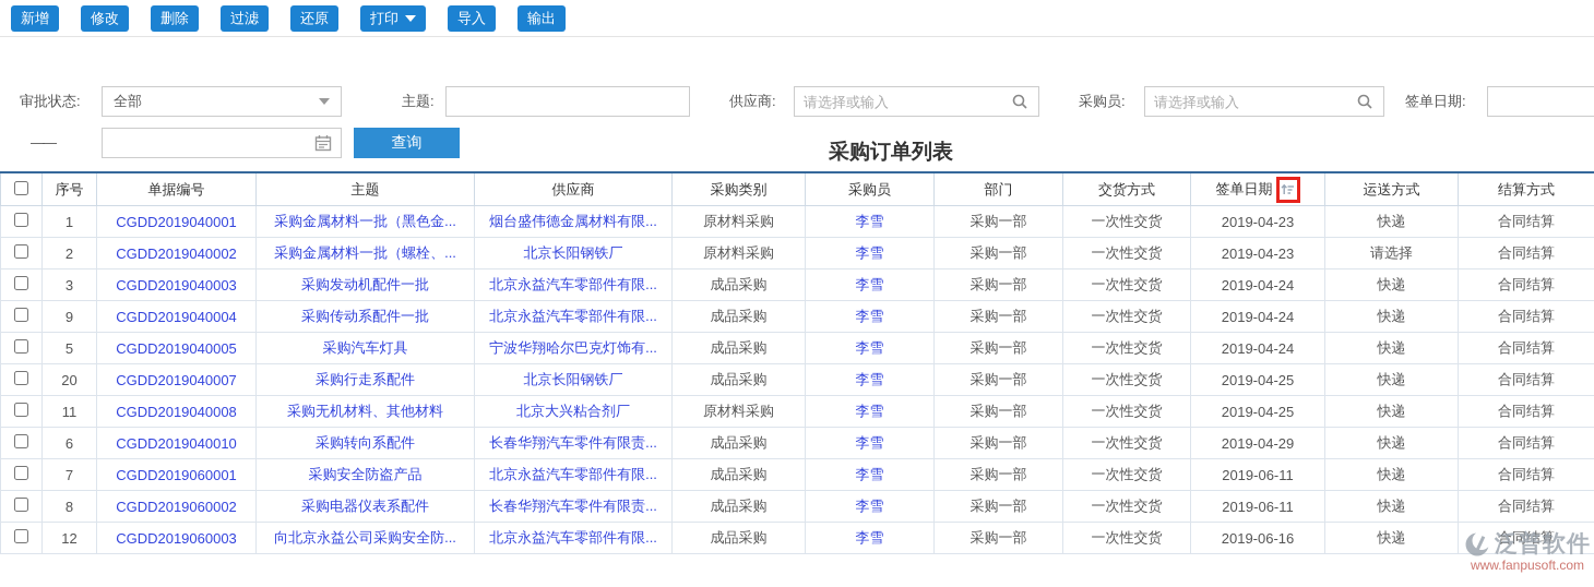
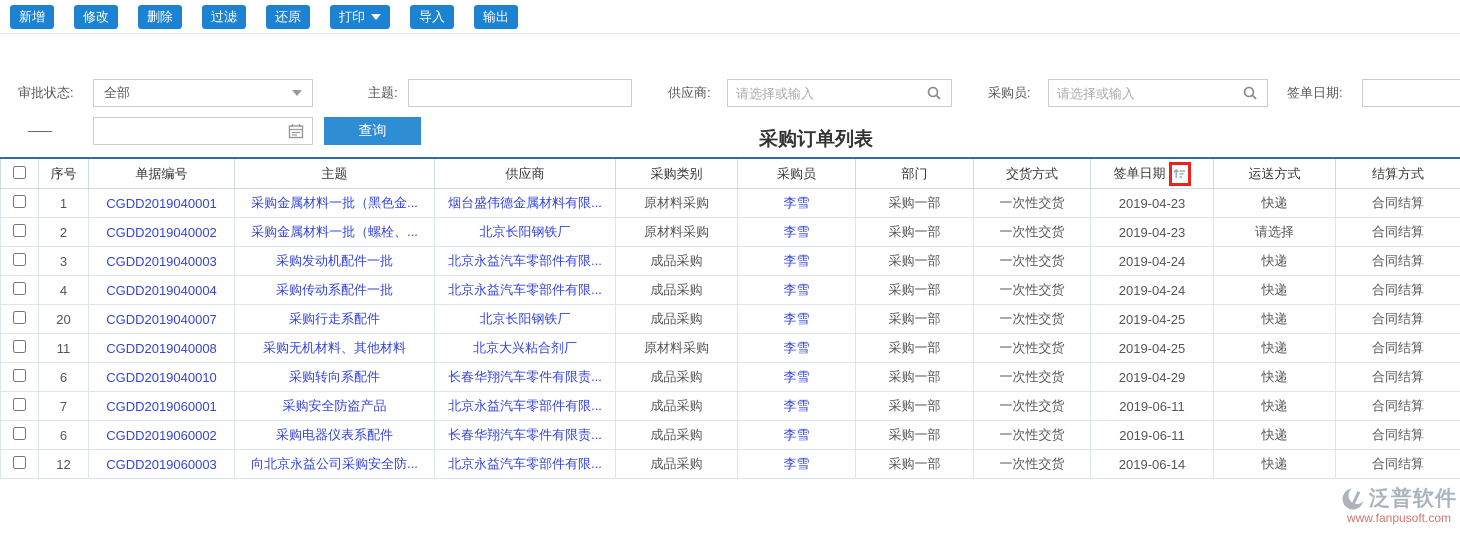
  新增
  修改
  删除
  过滤
  还原
  打印
  导入
  输出
  审批状态:
  全部
  主题:
  供应商:
  请选择或输入
  采购员:
  请选择或输入
  签单日期:
  ——
  查询
  采购订单列表
  	序号	单据编号	主题	供应商	采购类别	采购员	部门	交货方式	签单日期	运送方式	结算方式
  	1	CGDD2019040001	采购金属材料一批（黑色金...	烟台盛伟德金属材料有限...	原材料采购	李雪	采购一部	一次性交货	2019-04-23	快递	合同结算
  	2	CGDD2019040002	采购金属材料一批（螺栓、...	北京长阳钢铁厂	原材料采购	李雪	采购一部	一次性交货	2019-04-23	请选择	合同结算
  	3	CGDD2019040003	采购发动机配件一批	北京永益汽车零部件有限...	成品采购	李雪	采购一部	一次性交货	2019-04-24	快递	合同结算
- 	9	CGDD2019040004	采购传动系配件一批	北京永益汽车零部件有限...	成品采购	李雪	采购一部	一次性交货	2019-04-24	快递	合同结算
+ 	4	CGDD2019040004	采购传动系配件一批	北京永益汽车零部件有限...	成品采购	李雪	采购一部	一次性交货	2019-04-24	快递	合同结算
- 	5	CGDD2019040005	采购汽车灯具	宁波华翔哈尔巴克灯饰有...	成品采购	李雪	采购一部	一次性交货	2019-04-24	快递	合同结算
  	20	CGDD2019040007	采购行走系配件	北京长阳钢铁厂	成品采购	李雪	采购一部	一次性交货	2019-04-25	快递	合同结算
  	11	CGDD2019040008	采购无机材料、其他材料	北京大兴粘合剂厂	原材料采购	李雪	采购一部	一次性交货	2019-04-25	快递	合同结算
  	6	CGDD2019040010	采购转向系配件	长春华翔汽车零件有限责...	成品采购	李雪	采购一部	一次性交货	2019-04-29	快递	合同结算
  	7	CGDD2019060001	采购安全防盗产品	北京永益汽车零部件有限...	成品采购	李雪	采购一部	一次性交货	2019-06-11	快递	合同结算
- 	8	CGDD2019060002	采购电器仪表系配件	长春华翔汽车零件有限责...	成品采购	李雪	采购一部	一次性交货	2019-06-11	快递	合同结算
+ 	6	CGDD2019060002	采购电器仪表系配件	长春华翔汽车零件有限责...	成品采购	李雪	采购一部	一次性交货	2019-06-11	快递	合同结算
- 	12	CGDD2019060003	向北京永益公司采购安全防...	北京永益汽车零部件有限...	成品采购	李雪	采购一部	一次性交货	2019-06-16	快递	合同结算
+ 	12	CGDD2019060003	向北京永益公司采购安全防...	北京永益汽车零部件有限...	成品采购	李雪	采购一部	一次性交货	2019-06-14	快递	合同结算
  泛普软件
  www.fanpusoft.com
